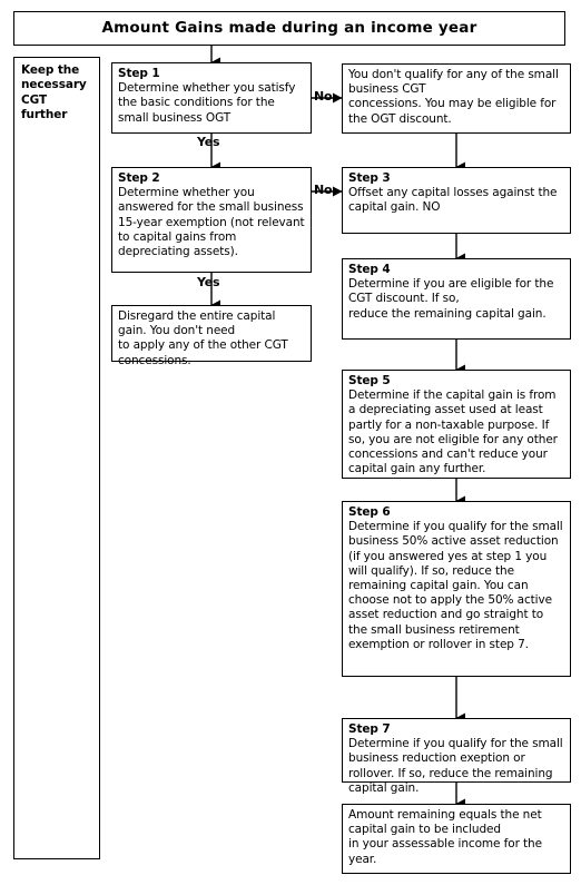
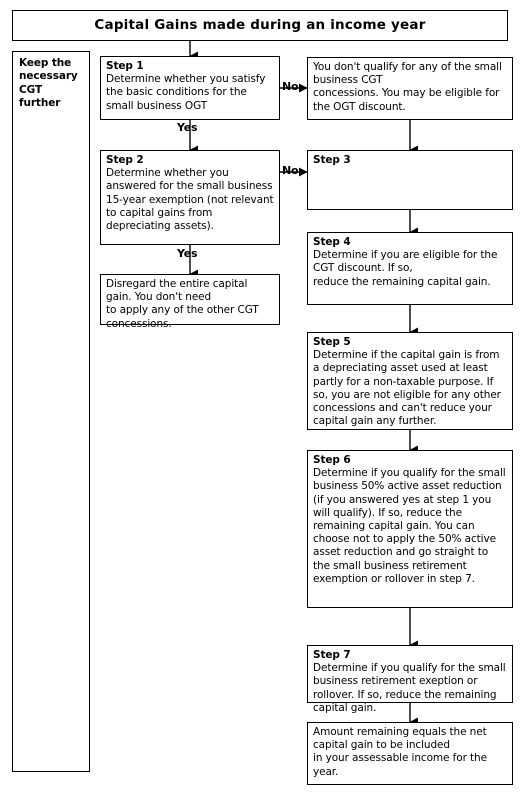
- Amount Gains made during an income year
+ Capital Gains made during an income year
  Keep the necessary CGT further
  Step 1
  Determine whether you satisfy the basic conditions for the small business OGT
  Step 2
  Determine whether you answered for the small business 15-year exemption (not relevant to capital gains from depreciating assets).
  Disregard the entire capital gain. You don't need
  to apply any of the other CGT concessions.
  You don't qualify for any of the small business CGT
  concessions. You may be eligible for the OGT discount.
  Step 3
- Offset any capital losses against the capital gain. NO
  Step 4
  Determine if you are eligible for the CGT discount. If so,
  reduce the remaining capital gain.
  Step 5
  Determine if the capital gain is from a depreciating asset used at least partly for a non-taxable purpose. If so, you are not eligible for any other concessions and can't reduce your capital gain any further.
  Step 6
  Determine if you qualify for the small business 50% active asset reduction (if you answered yes at step 1 you will qualify). If so, reduce the remaining capital gain. You can choose not to apply the 50% active asset reduction and go straight to the small business retirement exemption or rollover in step 7.
  Step 7
- Determine if you qualify for the small business reduction exeption or rollover. If so, reduce the remaining capital gain.
+ Determine if you qualify for the small business retirement exeption or rollover. If so, reduce the remaining capital gain.
  Amount remaining equals the net capital gain to be included
  in your assessable income for the year.
  Yes
  Yes
  No
  No
